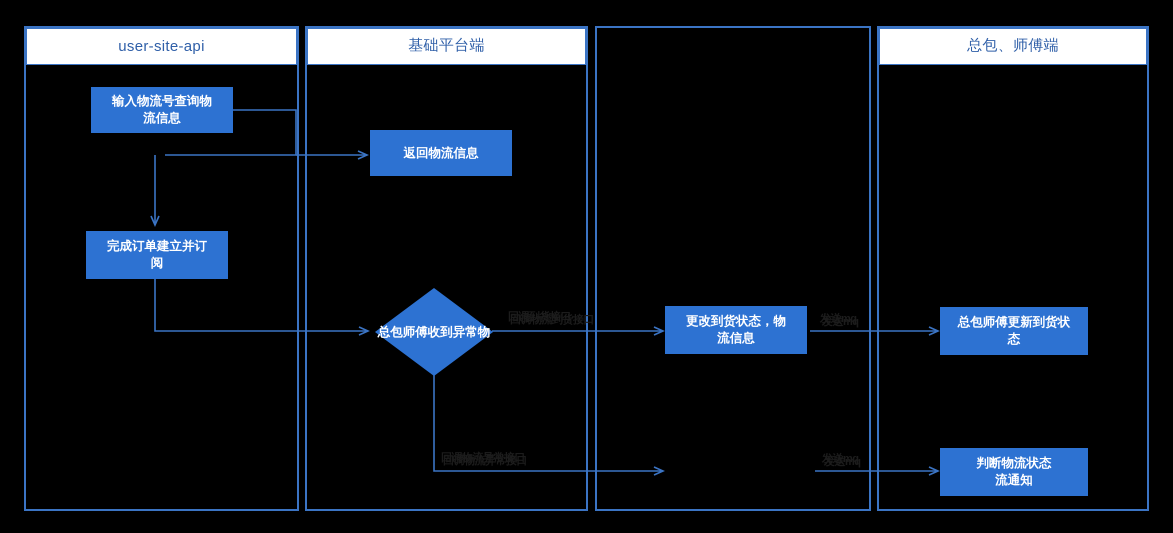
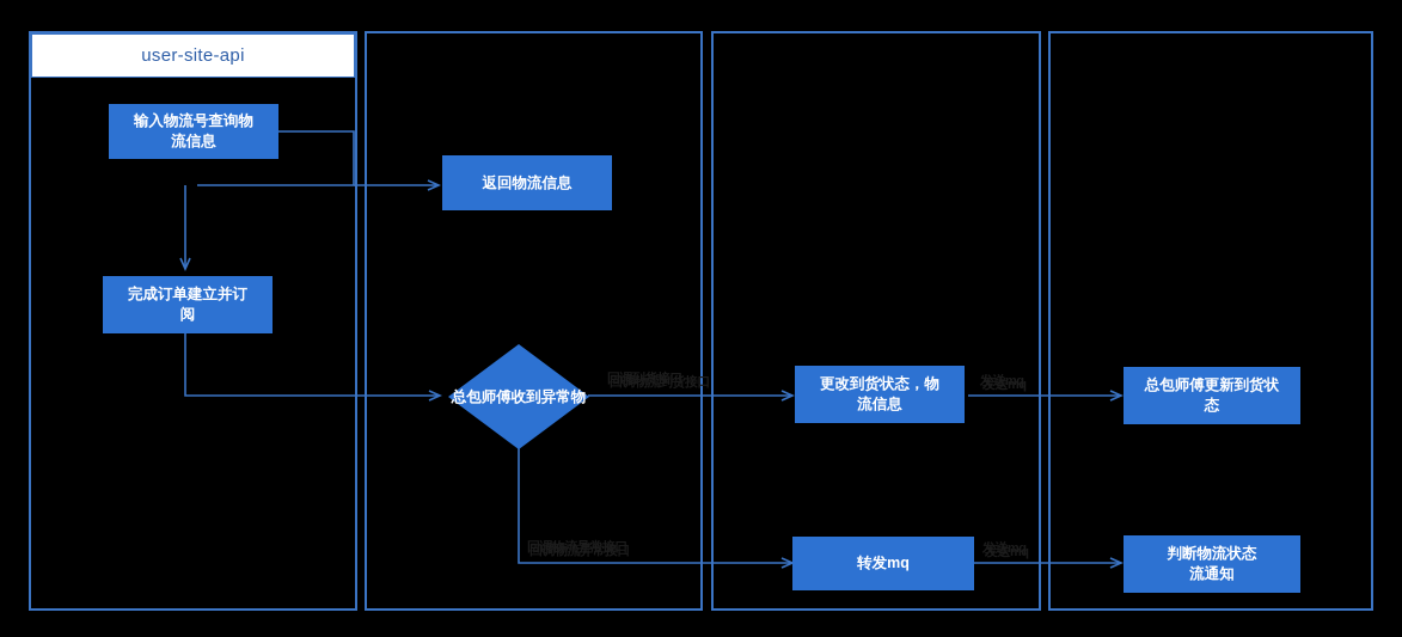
  user-site-api
- 基础平台端
- 总包、师傅端
  输入物流号查询物
  流信息
  完成订单建立并订
  阅
  返回物流信息
  总包师傅收到异常物
  更改到货状态，物
  流信息
+ 转发mq
  总包师傅更新到货状
  态
  判断物流状态
  流通知
  回调到货接口
  回调物流到货接口
  回调物流异常接口
  发送mq
  发送mq
